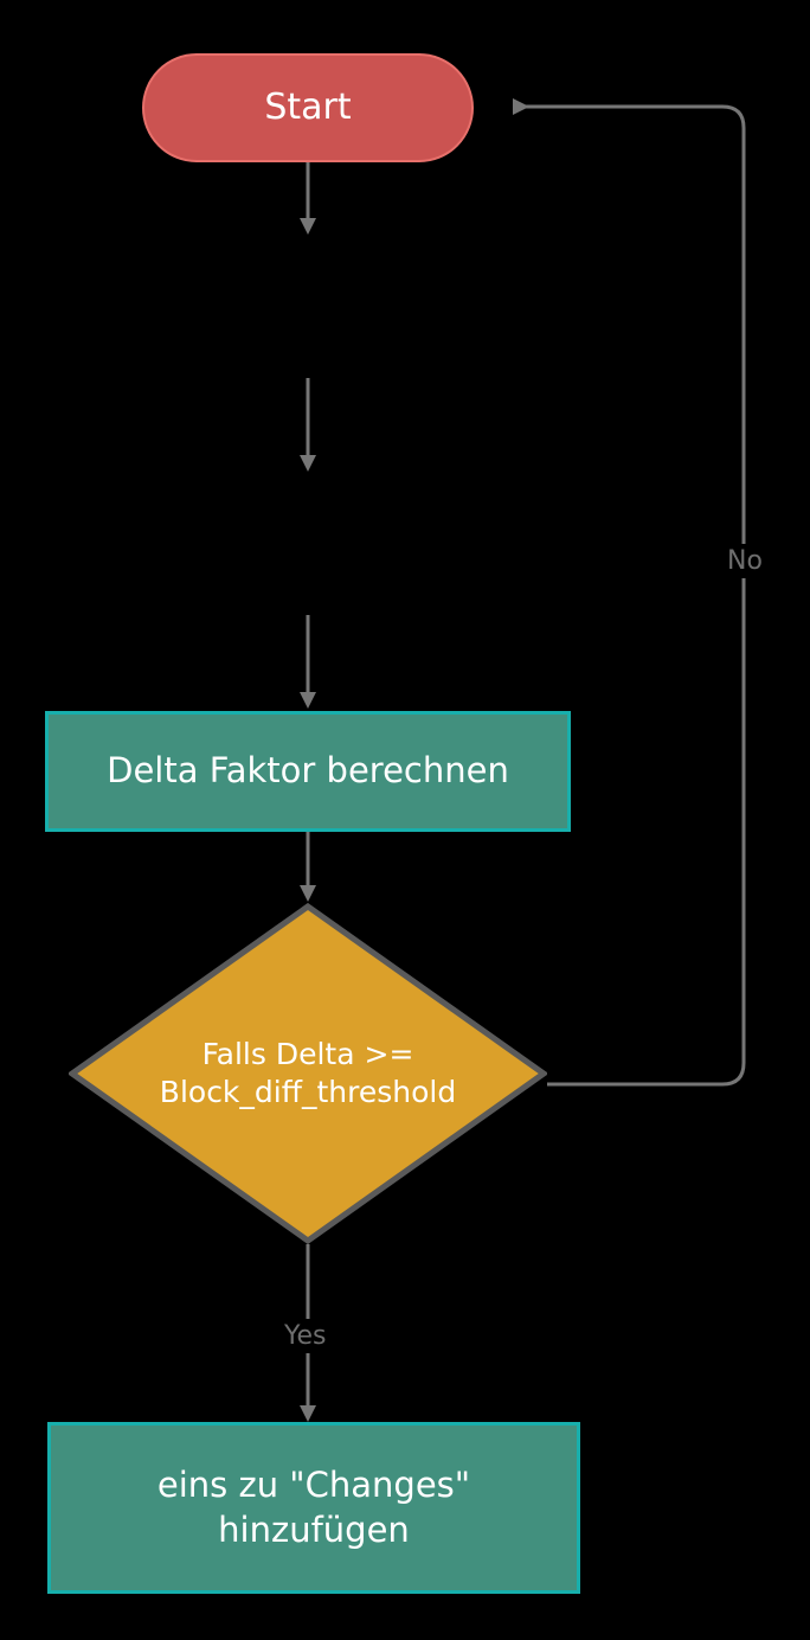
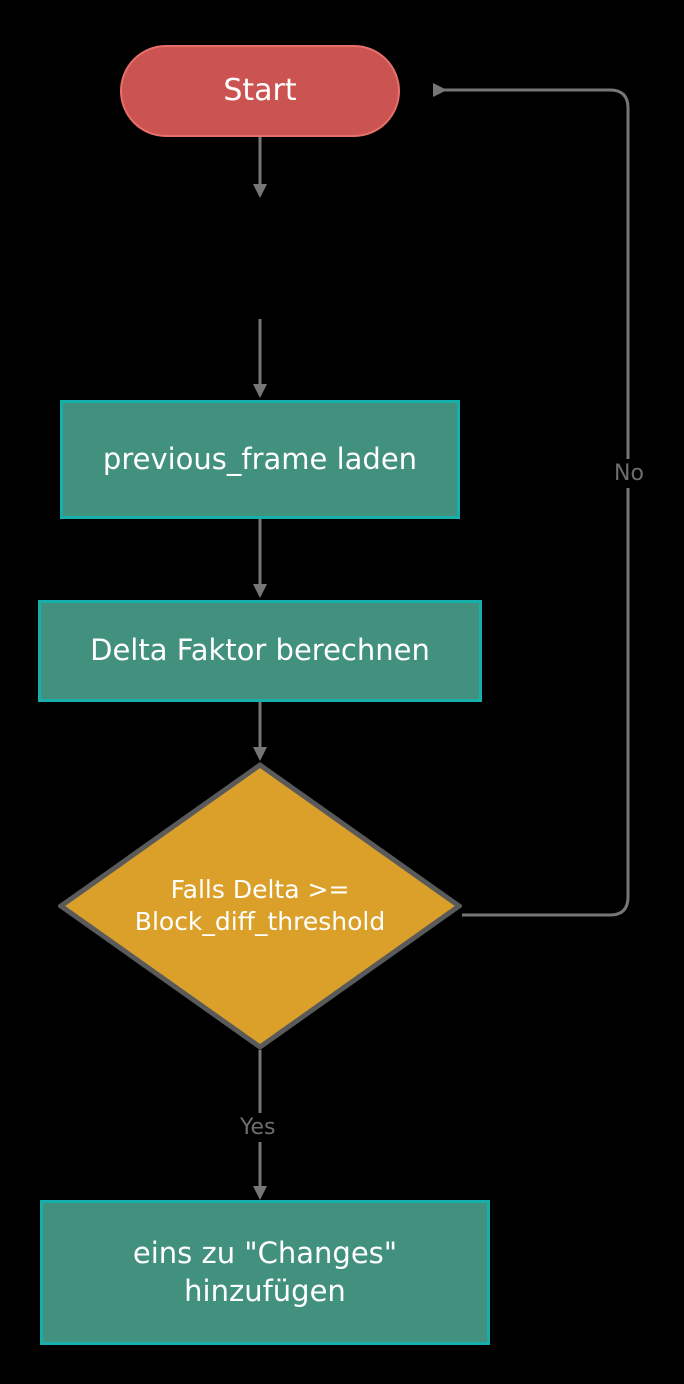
  Start
+ previous_frame laden
  Delta Faktor berechnen
  Falls Delta >=
  Block_diff_threshold
  eins zu "Changes"
  hinzufügen
  No
  Yes
